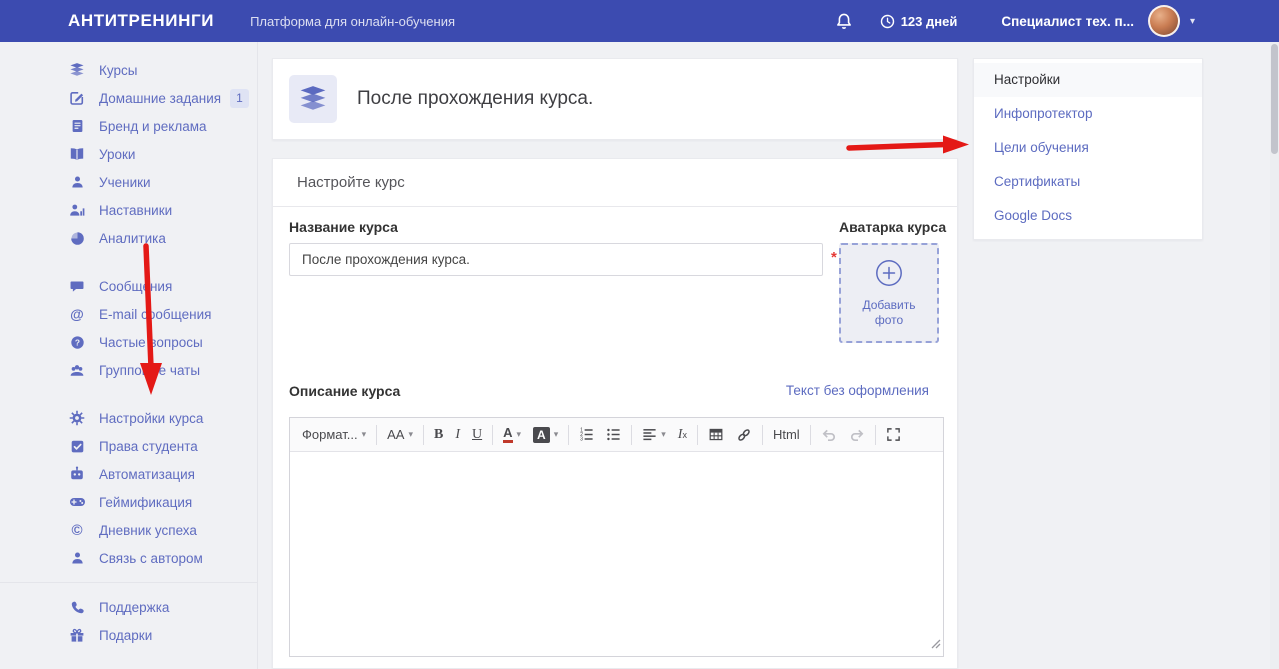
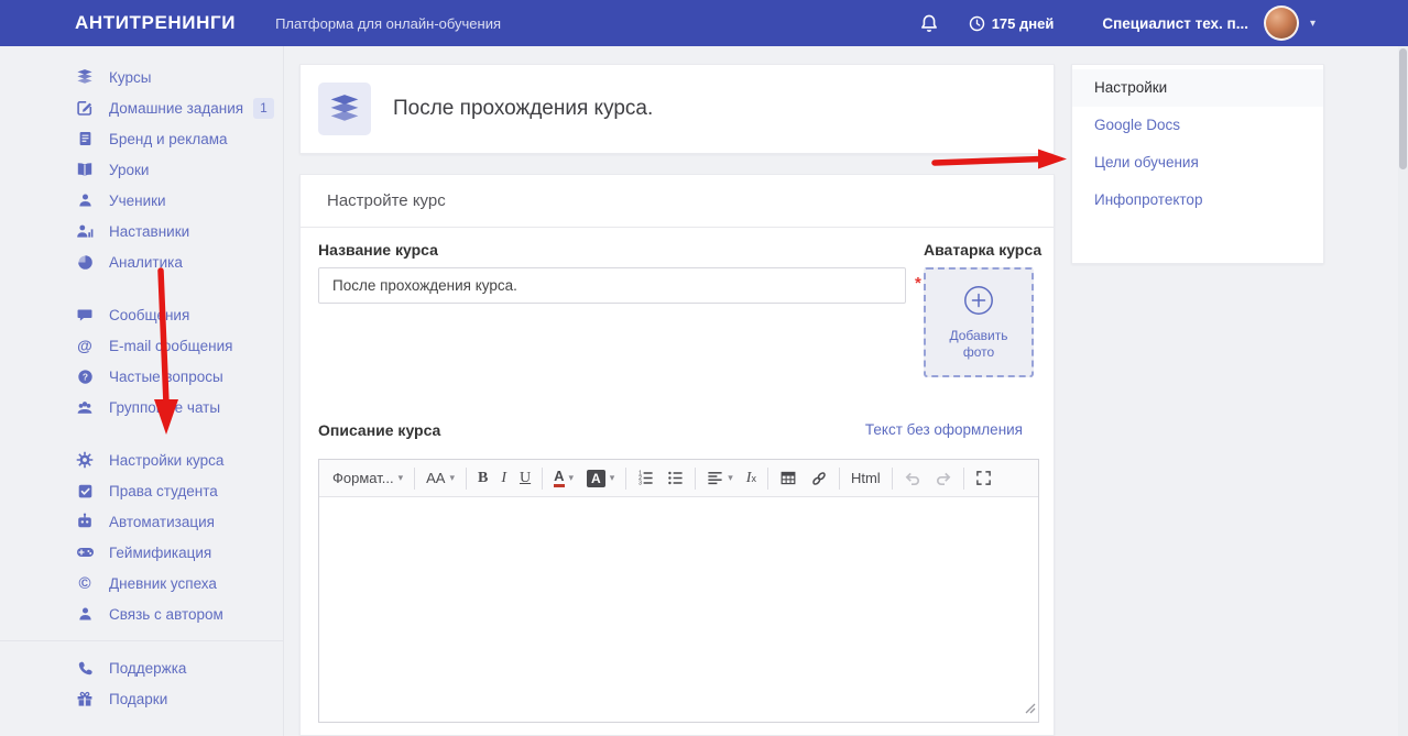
  АНТИТРЕНИНГИ
  Платформа для онлайн-обучения
- 123 дней
+ 175 дней
  Специалист тех. п...
  Курсы
  Домашние задания
  1
  Бренд и реклама
  Уроки
  Ученики
  Наставники
  Аналитика
  Сообщния
  E-mail сообщения
  ?
  Частые вопросы
  Группое чаты
  Настройки курса
  Права студента
  Автоматизация
  Геймификация
  Дневник успеха
  Связь с автором
  Поддержка
  Подарки
  После прохождения курса.
  Настройте курс
  Название курса
  После прохождения курса.
  *
  Аватарка курса
  Добавить фото
  Описание курса
  Текст без оформления
  Формат...
  AA
  B
  I
  U
  A
  A
  Html
  Настройки
- Инфопротектор
+ Google Docs
  Цели обучения
- Сертификаты
- Google Docs
+ Инфопротектор
